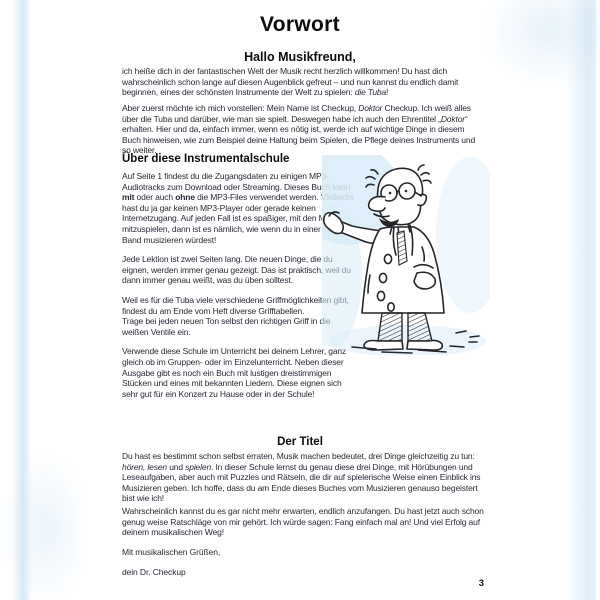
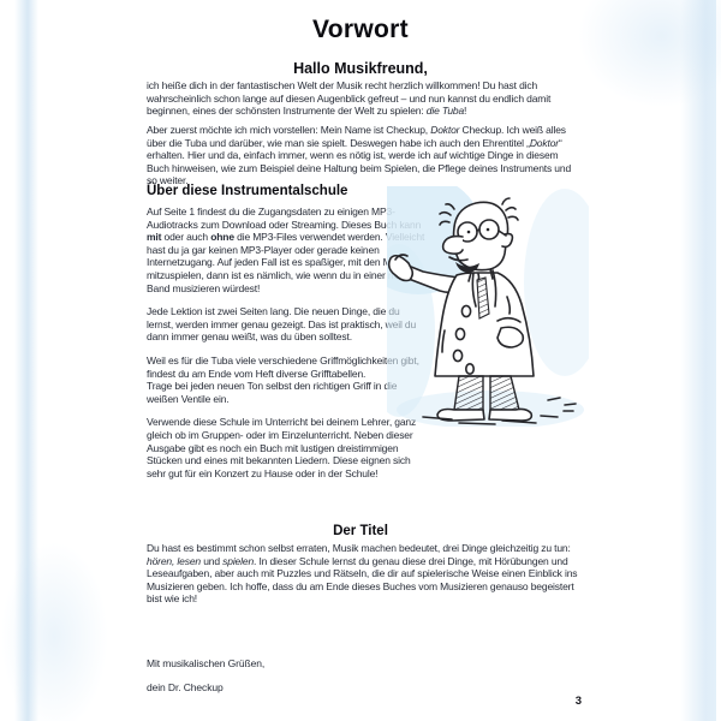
  Vorwort
  Hallo Musikfreund,
  ich heiße dich in der fantastischen Welt der Musik recht herzlich willkommen! Du hast dich wahrscheinlich schon lange auf diesen Augenblick gefreut – und nun kannst du endlich damit beginnen, eines der schönsten Instrumente der Welt zu spielen: die Tuba!
  Aber zuerst möchte ich mich vorstellen: Mein Name ist Checkup, Doktor Checkup. Ich weiß alles über die Tuba und darüber, wie man sie spielt. Deswegen habe ich auch den Ehrentitel „Doktor“ erhalten. Hier und da, einfach immer, wenn es nötig ist, werde ich auf wichtige Dinge in diesem Buch hinweisen, wie zum Beispiel deine Haltung beim Spielen, die Pflege deines Instruments und so weiter.
  Über diese Instrumentalschule
  Auf Seite 1 findest du die Zugangsdaten zu einigen MP3-Audiotracks zum Download oder Streaming. Dieses Buch kann mit oder auch ohne die MP3-Files verwendet werden. Vielleicht hast du ja gar keinen MP3-Player oder gerade keinen Internetzugang. Auf jeden Fall ist es spaßiger, mit den M mitzuspielen, dann ist es nämlich, wie wenn du in einer ri Band musizieren würdest!
- Jede Lektion ist zwei Seiten lang. Die neuen Dinge, die du eignen, werden immer genau gezeigt. Das ist praktisch, weil du dann immer genau weißt, was du üben solltest.
+ Jede Lektion ist zwei Seiten lang. Die neuen Dinge, die du lernst, werden immer genau gezeigt. Das ist praktisch, weil du dann immer genau weißt, was du üben solltest.
  Weil es für die Tuba viele verschiedene Griffmöglichkeiten gibt, findest du am Ende vom Heft diverse Grifftabellen.
  Trage bei jeden neuen Ton selbst den richtigen Griff in die weißen Ventile ein.
  Verwende diese Schule im Unterricht bei deinem Lehrer, ganz gleich ob im Gruppen- oder im Einzelunterricht. Neben dieser Ausgabe gibt es noch ein Buch mit lustigen dreistimmigen Stücken und eines mit bekannten Liedern. Diese eignen sich sehr gut für ein Konzert zu Hause oder in der Schule!
  Der Titel
  Du hast es bestimmt schon selbst erraten, Musik machen bedeutet, drei Dinge gleichzeitig zu tun: hören, lesen und spielen. In dieser Schule lernst du genau diese drei Dinge, mit Hörübungen und Leseaufgaben, aber auch mit Puzzles und Rätseln, die dir auf spielerische Weise einen Einblick ins Musizieren geben. Ich hoffe, dass du am Ende dieses Buches vom Musizieren genauso begeistert bist wie ich!
- Wahrscheinlich kannst du es gar nicht mehr erwarten, endlich anzufangen. Du hast jetzt auch schon genug weise Ratschläge von mir gehört. Ich würde sagen: Fang einfach mal an! Und viel Erfolg auf deinem musikalischen Weg!
  Mit musikalischen Grüßen,
  dein Dr. Checkup
  3
